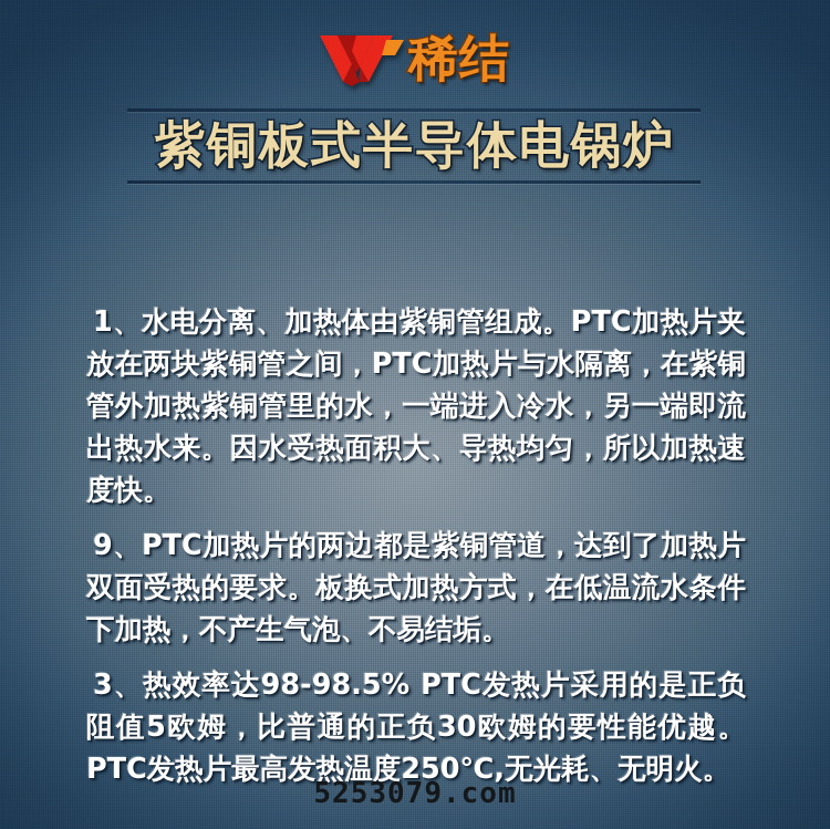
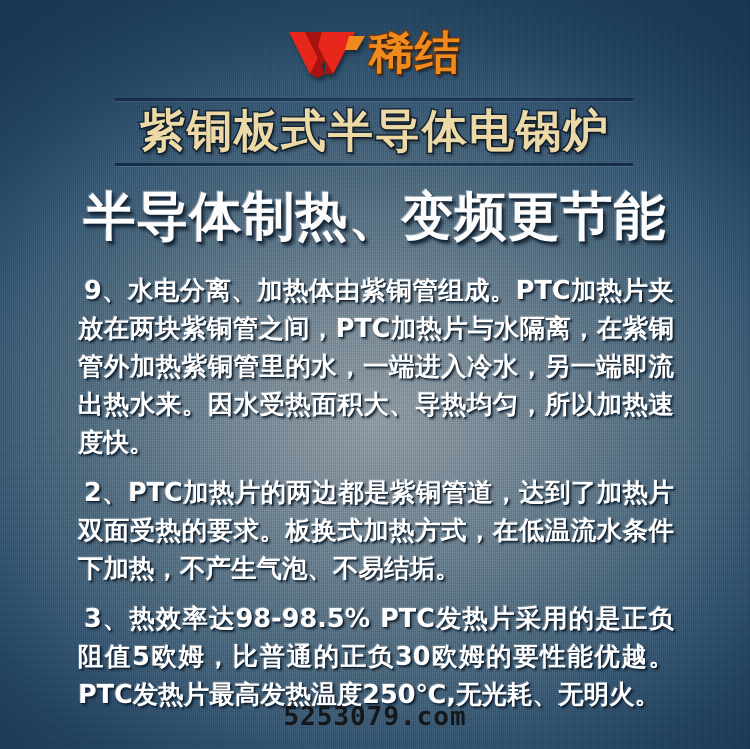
  稀结
  紫铜板式半导体电锅炉
+ 半导体制热、变频更节能
- 1、水电分离、加热体由紫铜管组成。PTC加热片夹放在两块紫铜管之间，PTC加热片与水隔离，在紫铜管外加热紫铜管里的水，一端进入冷水，另一端即流出热水来。因水受热面积大、导热均匀，所以加热速度快。
+ 9、水电分离、加热体由紫铜管组成。PTC加热片夹放在两块紫铜管之间，PTC加热片与水隔离，在紫铜管外加热紫铜管里的水，一端进入冷水，另一端即流出热水来。因水受热面积大、导热均匀，所以加热速度快。
- 9、PTC加热片的两边都是紫铜管道，达到了加热片双面受热的要求。板换式加热方式，在低温流水条件下加热，不产生气泡、不易结垢。
+ 2、PTC加热片的两边都是紫铜管道，达到了加热片双面受热的要求。板换式加热方式，在低温流水条件下加热，不产生气泡、不易结垢。
  3、热效率达98-98.5% PTC发热片采用的是正负阻值5欧姆，比普通的正负30欧姆的要性能优越。PTC发热片最高发热温度250℃,无光耗、无明火。
  5253079.com
